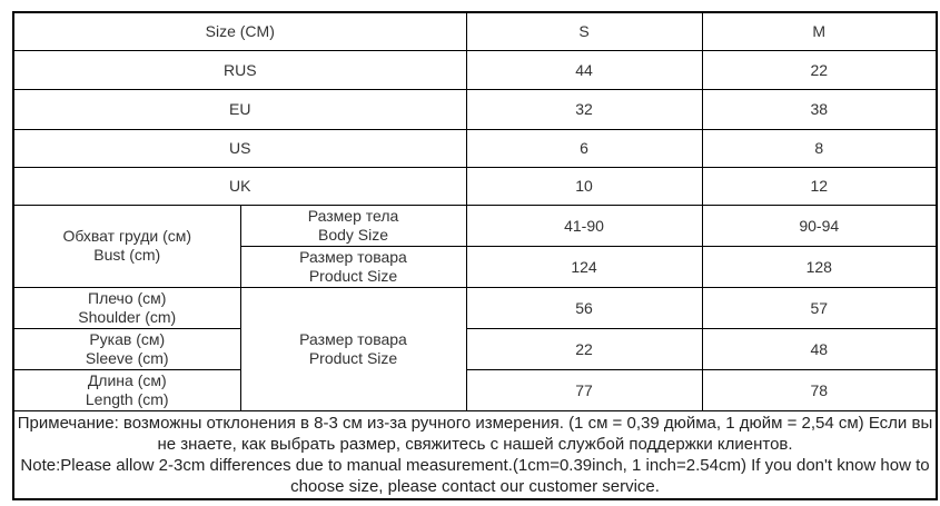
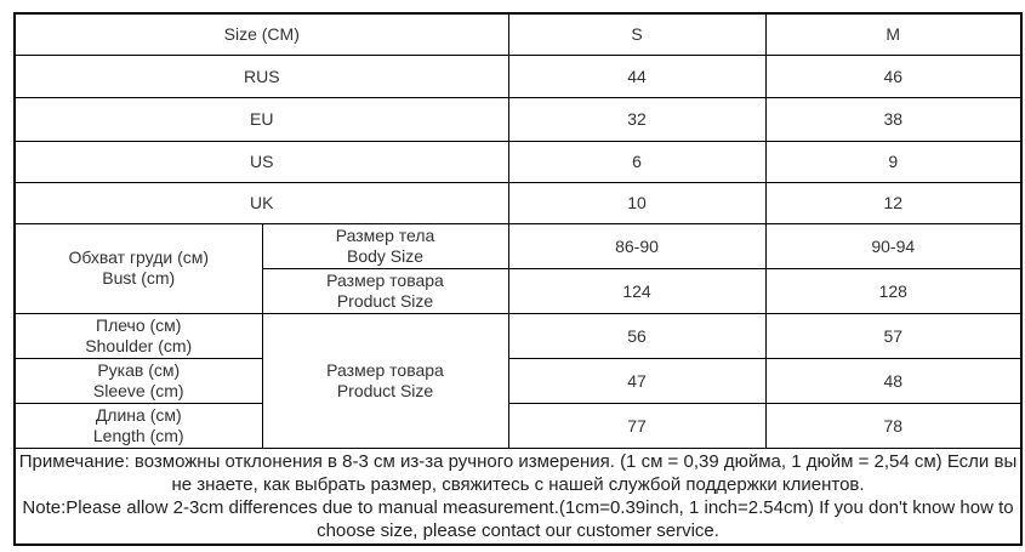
  Size (CM)	S	M
- RUS	44	22
+ RUS	44	46
  EU	32	38
- US	6	8
+ US	6	9
  UK	10	12
- Обхват груди (см) Bust (cm)	Размер тела Body Size	41-90	90-94
+ Обхват груди (см) Bust (cm)	Размер тела Body Size	86-90	90-94
  Размер товара Product Size	124	128
  Плечо (см) Shoulder (cm)	Размер товара Product Size	56	57
- Рукав (см) Sleeve (cm)	22	48
+ Рукав (см) Sleeve (cm)	47	48
  Длина (см) Length (cm)	77	78
  Примечание: возможны отклонения в 8-3 см из-за ручного измерения. (1 см = 0,39 дюйма, 1 дюйм = 2,54 см) Если вы не знаете, как выбрать размер, свяжитесь с нашей службой поддержки клиентов. Note:Please allow 2-3cm differences due to manual measurement.(1cm=0.39inch, 1 inch=2.54cm) If you don't know how to choose size, please contact our customer service.
